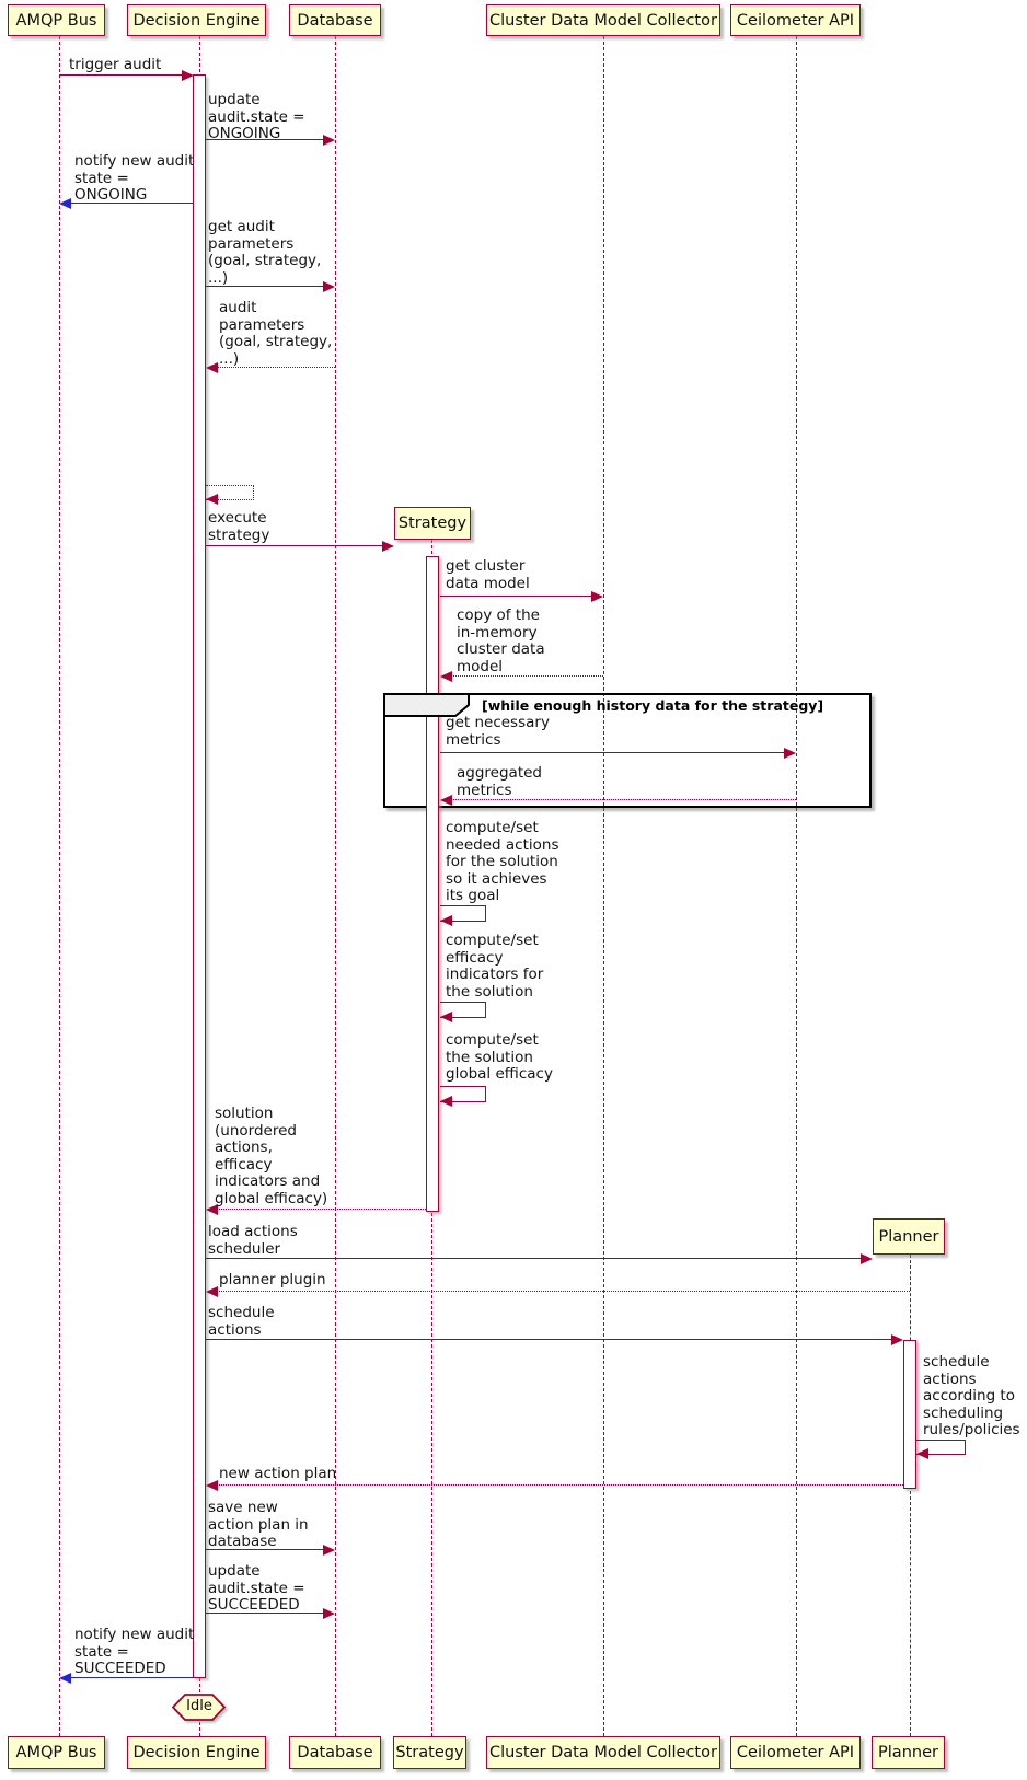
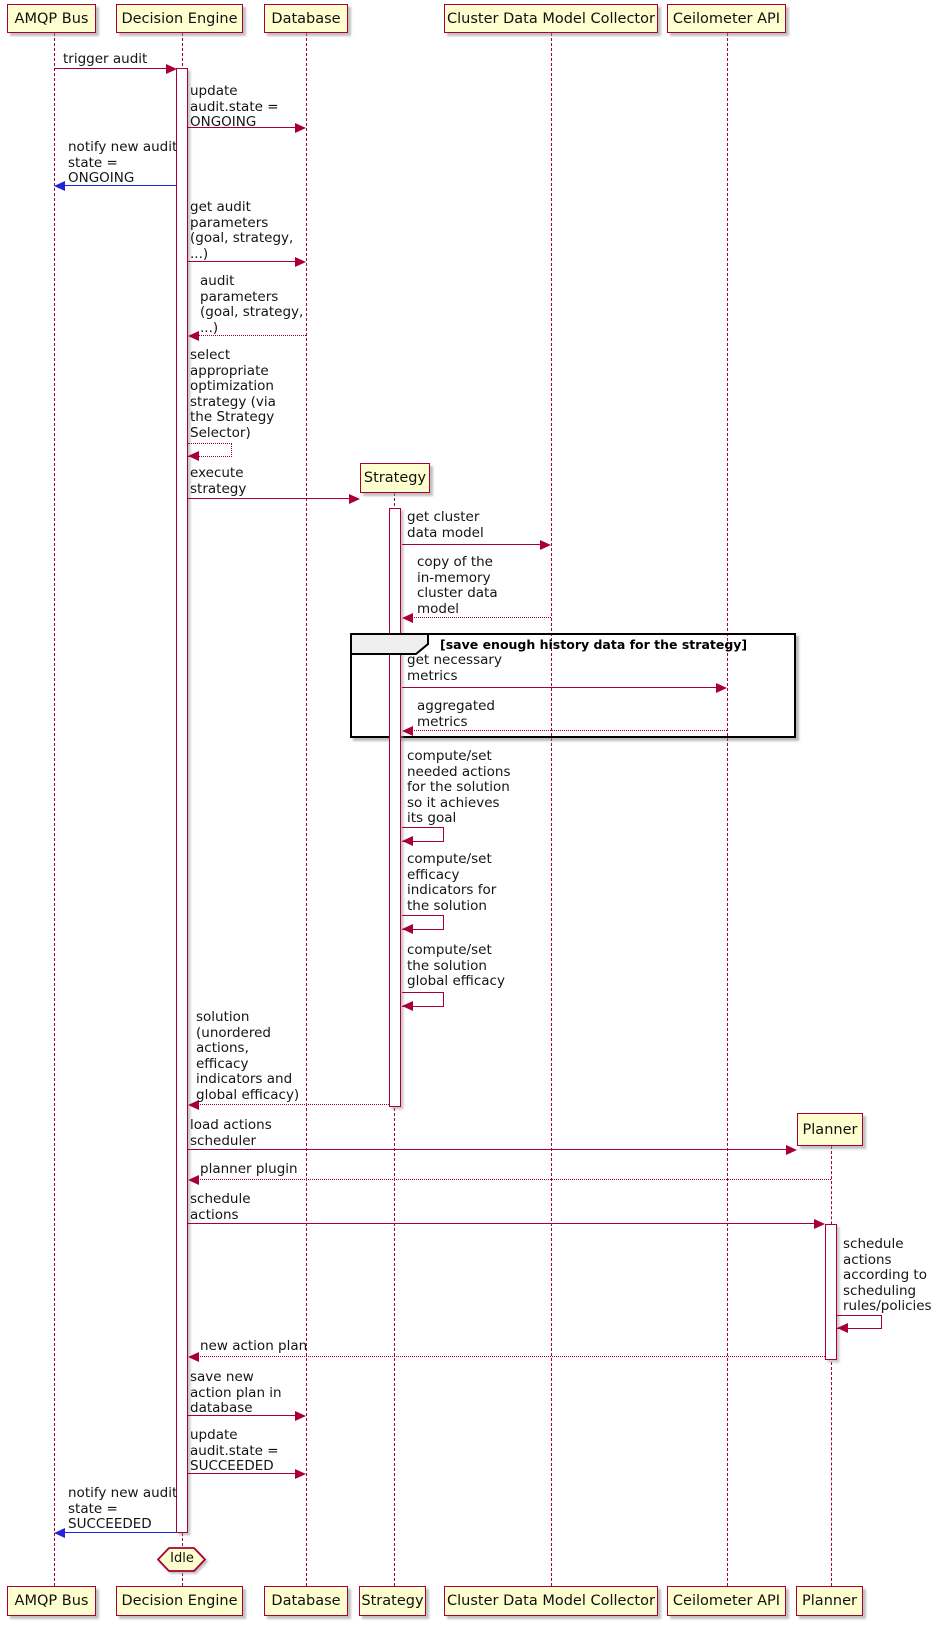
- [while enough history data for the strategy]
+ [save enough history data for the strategy]
  AMQP Bus
  Decision Engine
  Database
  Cluster Data Model Collector
  Ceilometer API
  Strategy
  Planner
  trigger audit
  update
  audit.state =
  ONGOING
  notify new audit
  state =
  ONGOING
  get audit
  parameters
  (goal, strategy,
  ...)
  audit
  parameters
  (goal, strategy,
  ...)
+ select
+ appropriate
+ optimization
+ strategy (via
+ the Strategy
+ Selector)
  execute
  strategy
  get cluster
  data model
  copy of the
  in-memory
  cluster data
  model
  get necessary
  metrics
  aggregated
  metrics
  compute/set
  needed actions
  for the solution
  so it achieves
  its goal
  compute/set
  efficacy
  indicators for
  the solution
  compute/set
  the solution
  global efficacy
  solution
  (unordered
  actions,
  efficacy
  indicators and
  global efficacy)
  load actions
  scheduler
  planner plugin
  schedule
  actions
  schedule
  actions
  according to
  scheduling
  rules/policies
  new action plan
  save new
  action plan in
  database
  update
  audit.state =
  SUCCEEDED
  notify new audit
  state =
  SUCCEEDED
  Idle
  AMQP Bus
  Decision Engine
  Database
  Strategy
  Cluster Data Model Collector
  Ceilometer API
  Planner
